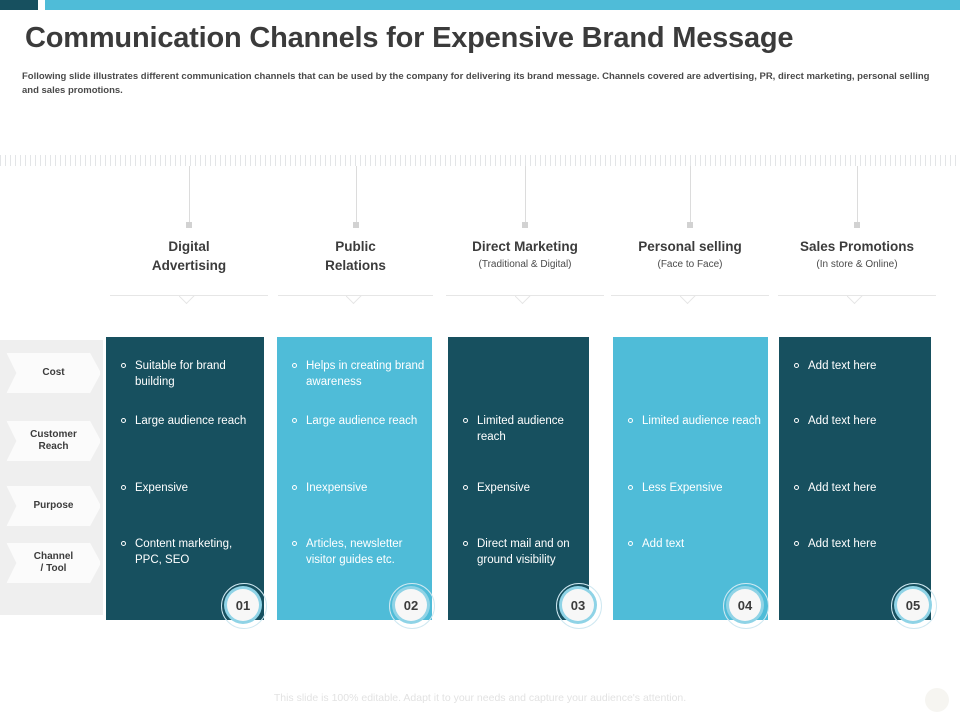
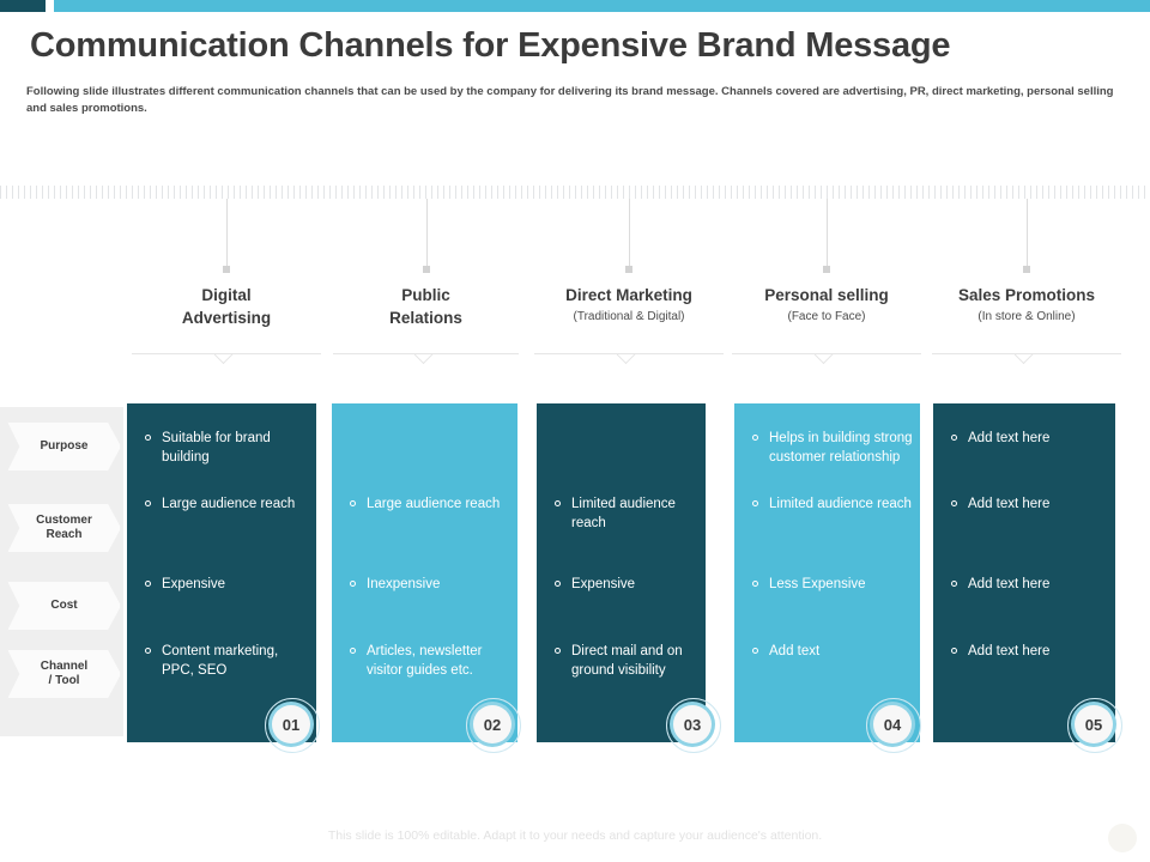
  Communication Channels for Expensive Brand Message
  Following slide illustrates different communication channels that can be used by the company for delivering its brand message. Channels covered are advertising, PR, direct marketing, personal selling and sales promotions.
  Digital
  Advertising
  Public
  Relations
  Direct Marketing
  (Traditional & Digital)
  Personal selling
  (Face to Face)
  Sales Promotions
  (In store & Online)
- Cost
+ Purpose
  Customer
  Reach
- Purpose
+ Cost
  Channel
  / Tool
  Suitable for brand building
  Large audience reach
  Expensive
  Content marketing, PPC, SEO
- Helps in creating brand awareness
  Large audience reach
  Inexpensive
  Articles, newsletter visitor guides etc.
  Limited audience reach
  Expensive
  Direct mail and on ground visibility
+ Helps in building strong customer relationship
  Limited audience reach
  Less Expensive
  Add text
  Add text here
  Add text here
  Add text here
  Add text here
  01
  02
  03
  04
  05
  This slide is 100% editable. Adapt it to your needs and capture your audience's attention.
